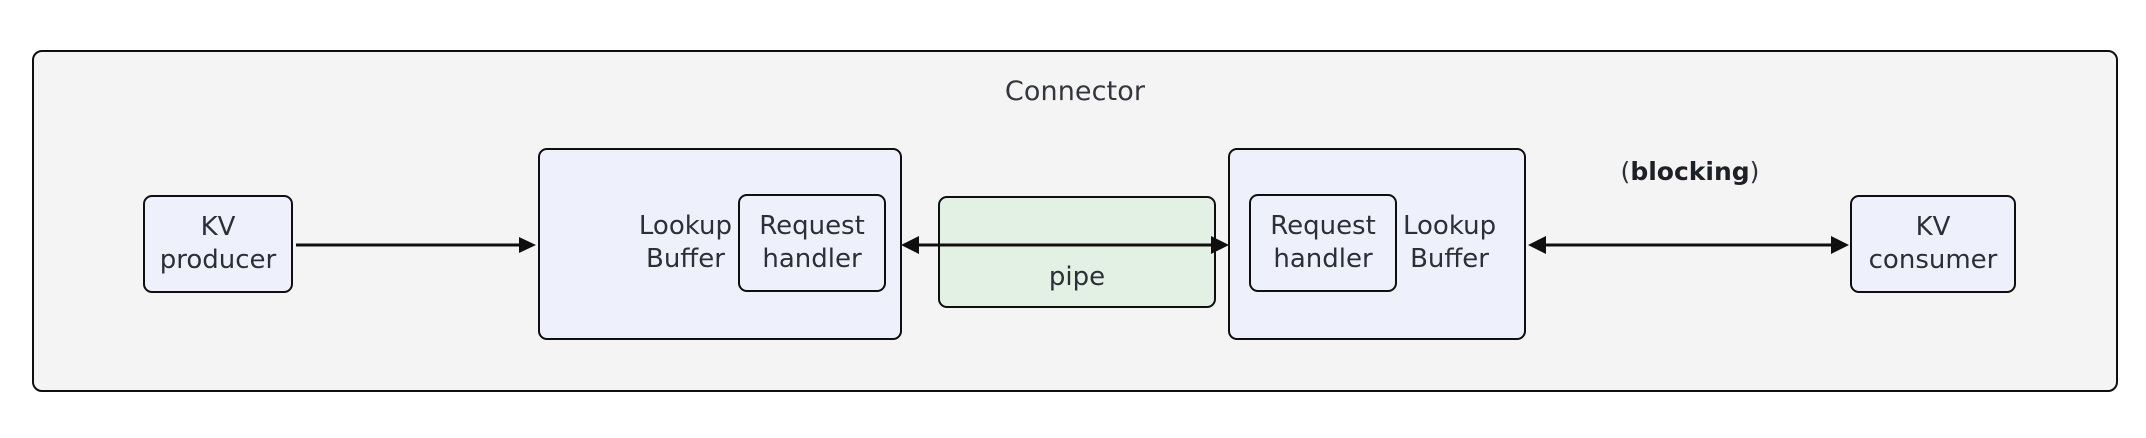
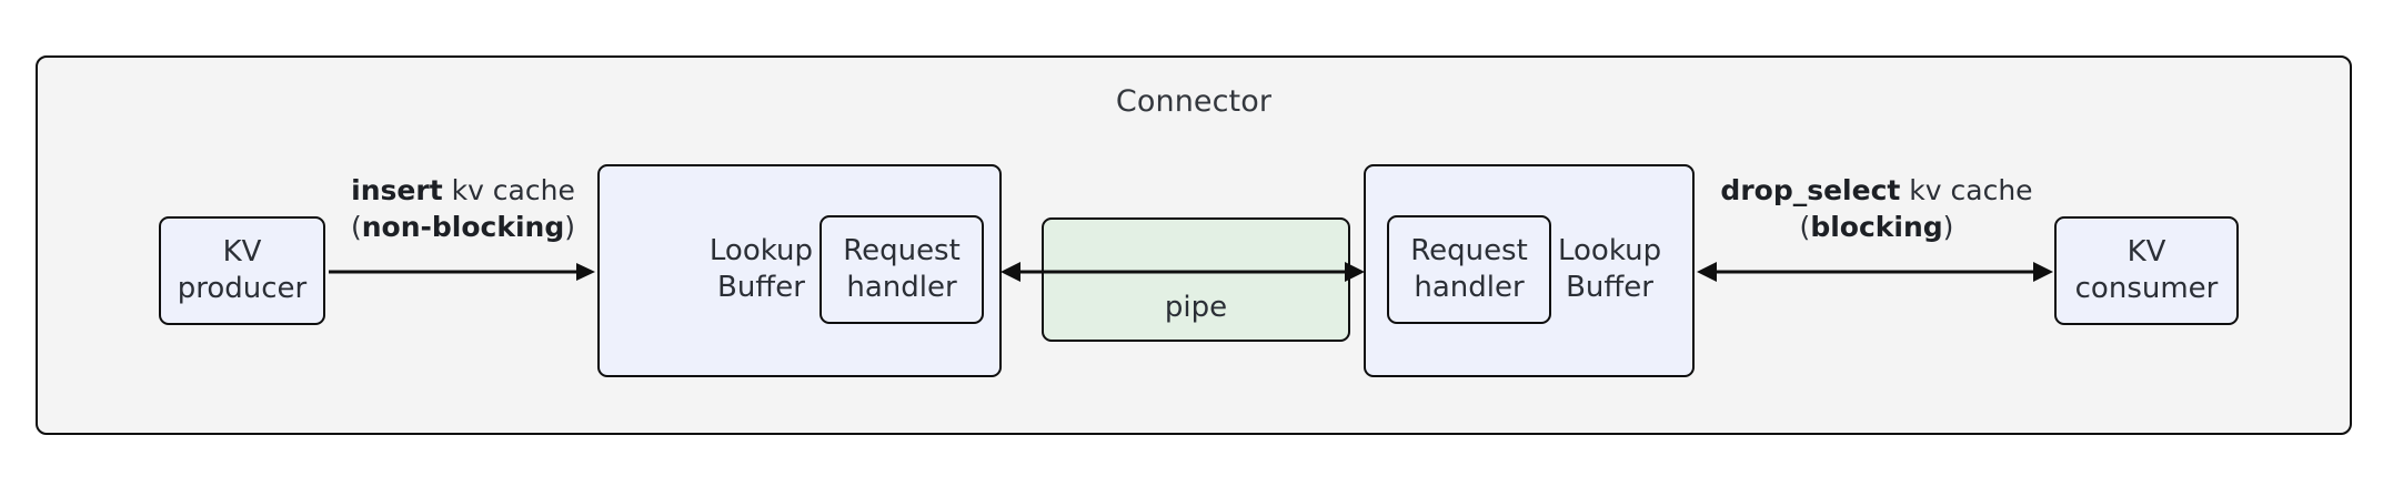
  Connector
  KV
  producer
  Lookup
  Buffer
  Request
  handler
  pipe
  Request
  handler
  Lookup
  Buffer
  KV
  consumer
+ insert kv cache
+ (non-blocking)
+ drop_select kv cache
  (blocking)
